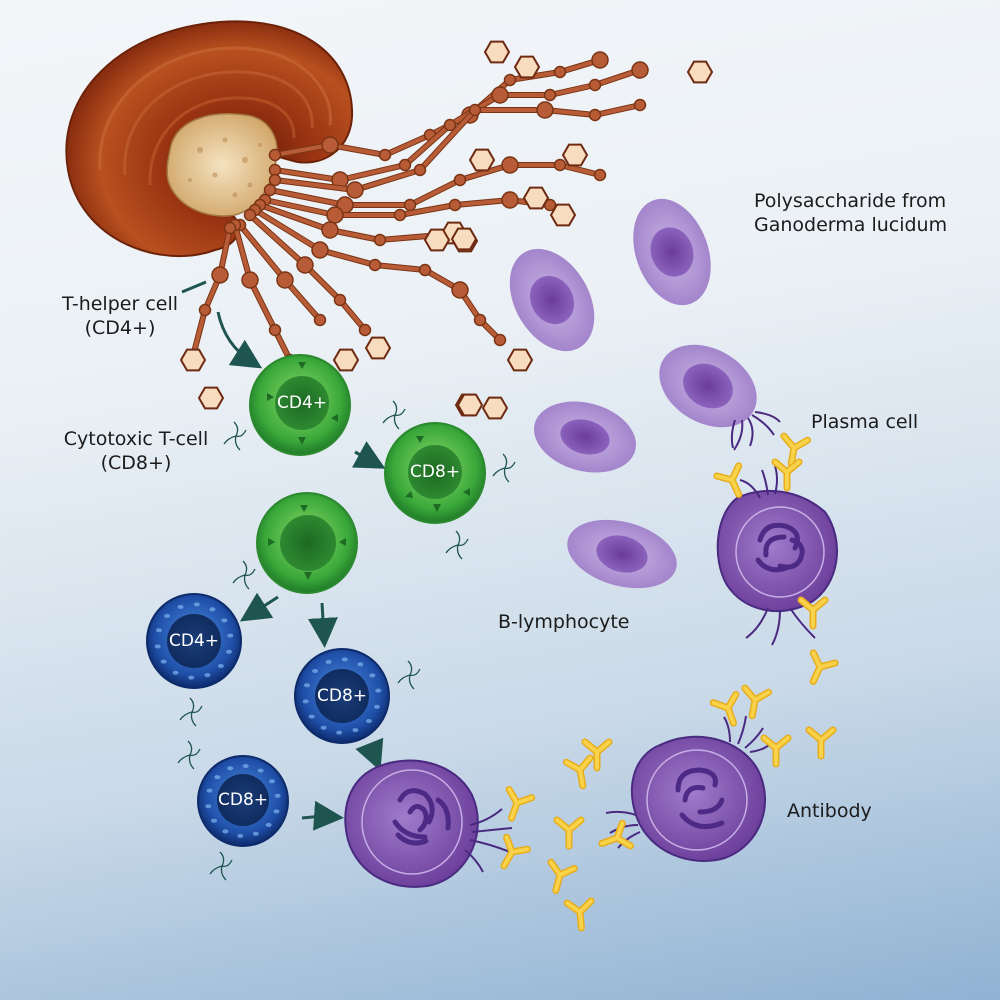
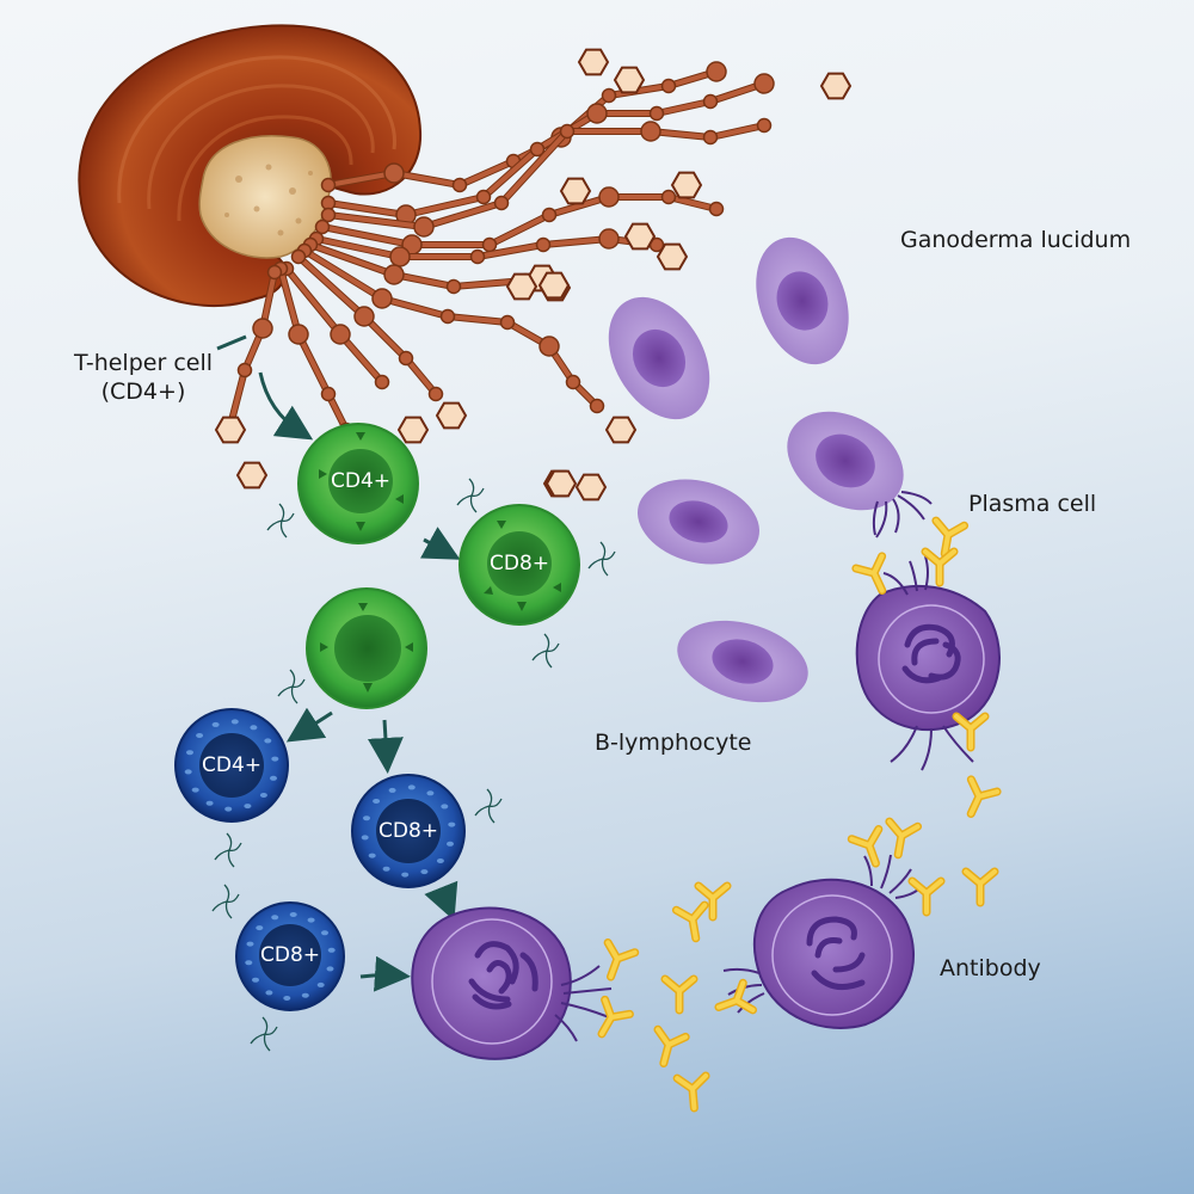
  CD4+
  CD8+
  CD4+
  CD8+
  CD8+
  T-helper cell
  (CD4+)
- Cytotoxic T-cell
- (CD8+)
- Polysaccharide from
  Ganoderma lucidum
  Plasma cell
  B-lymphocyte
  Antibody
